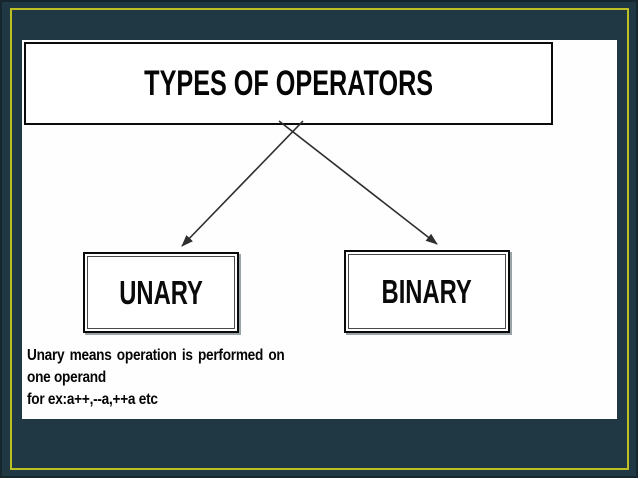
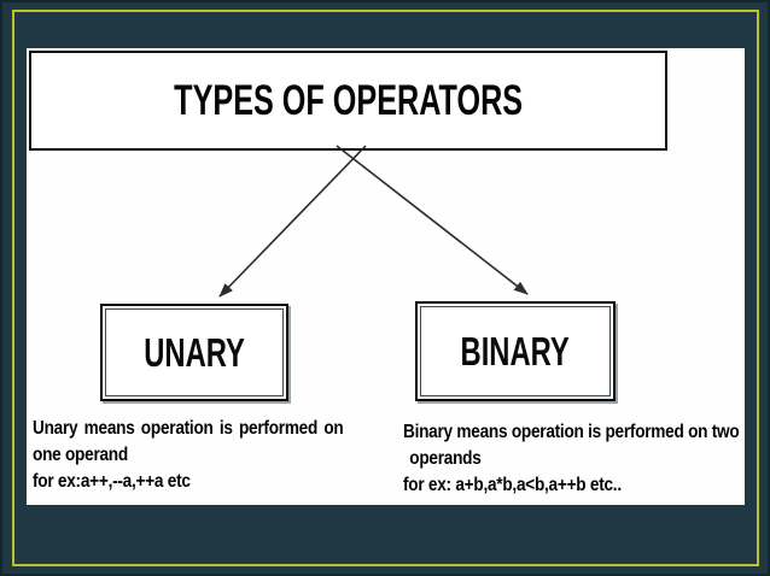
  TYPES OF OPERATORS
  UNARY
  BINARY
  Unary means operation is performed on
  one operand
  for ex:a++,--a,++a etc
+ Binary means operation is performed on two
+ operands
+ for ex: a+b,a*b,a<b,a++b etc..
